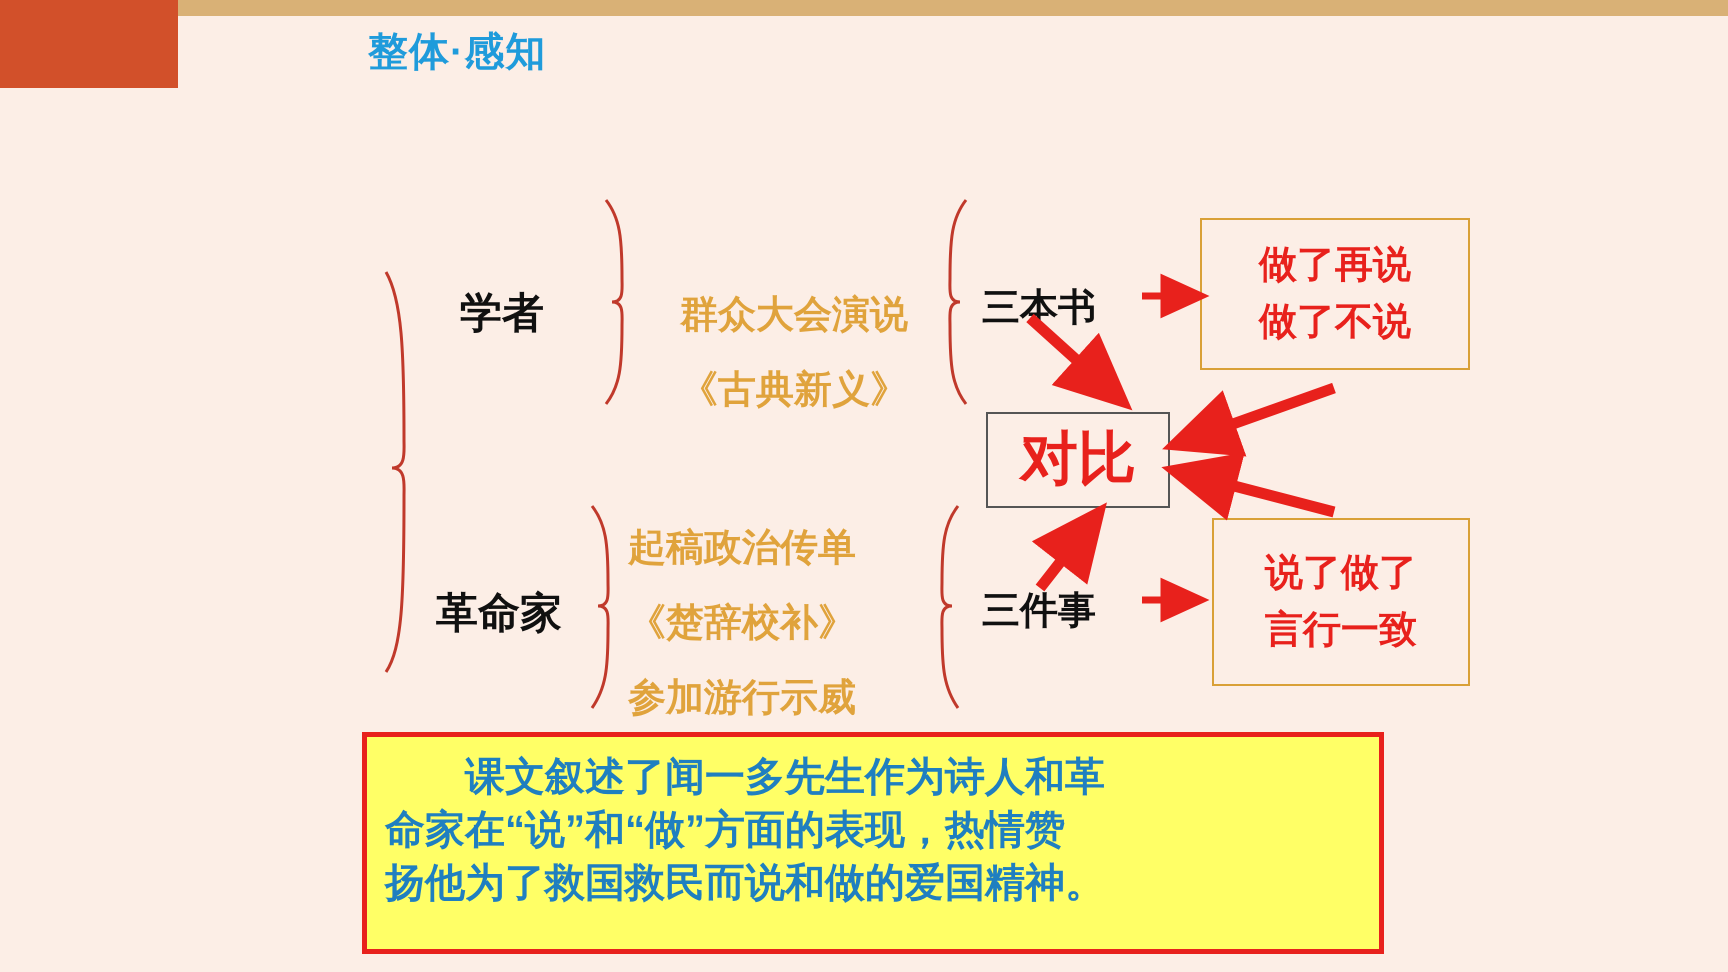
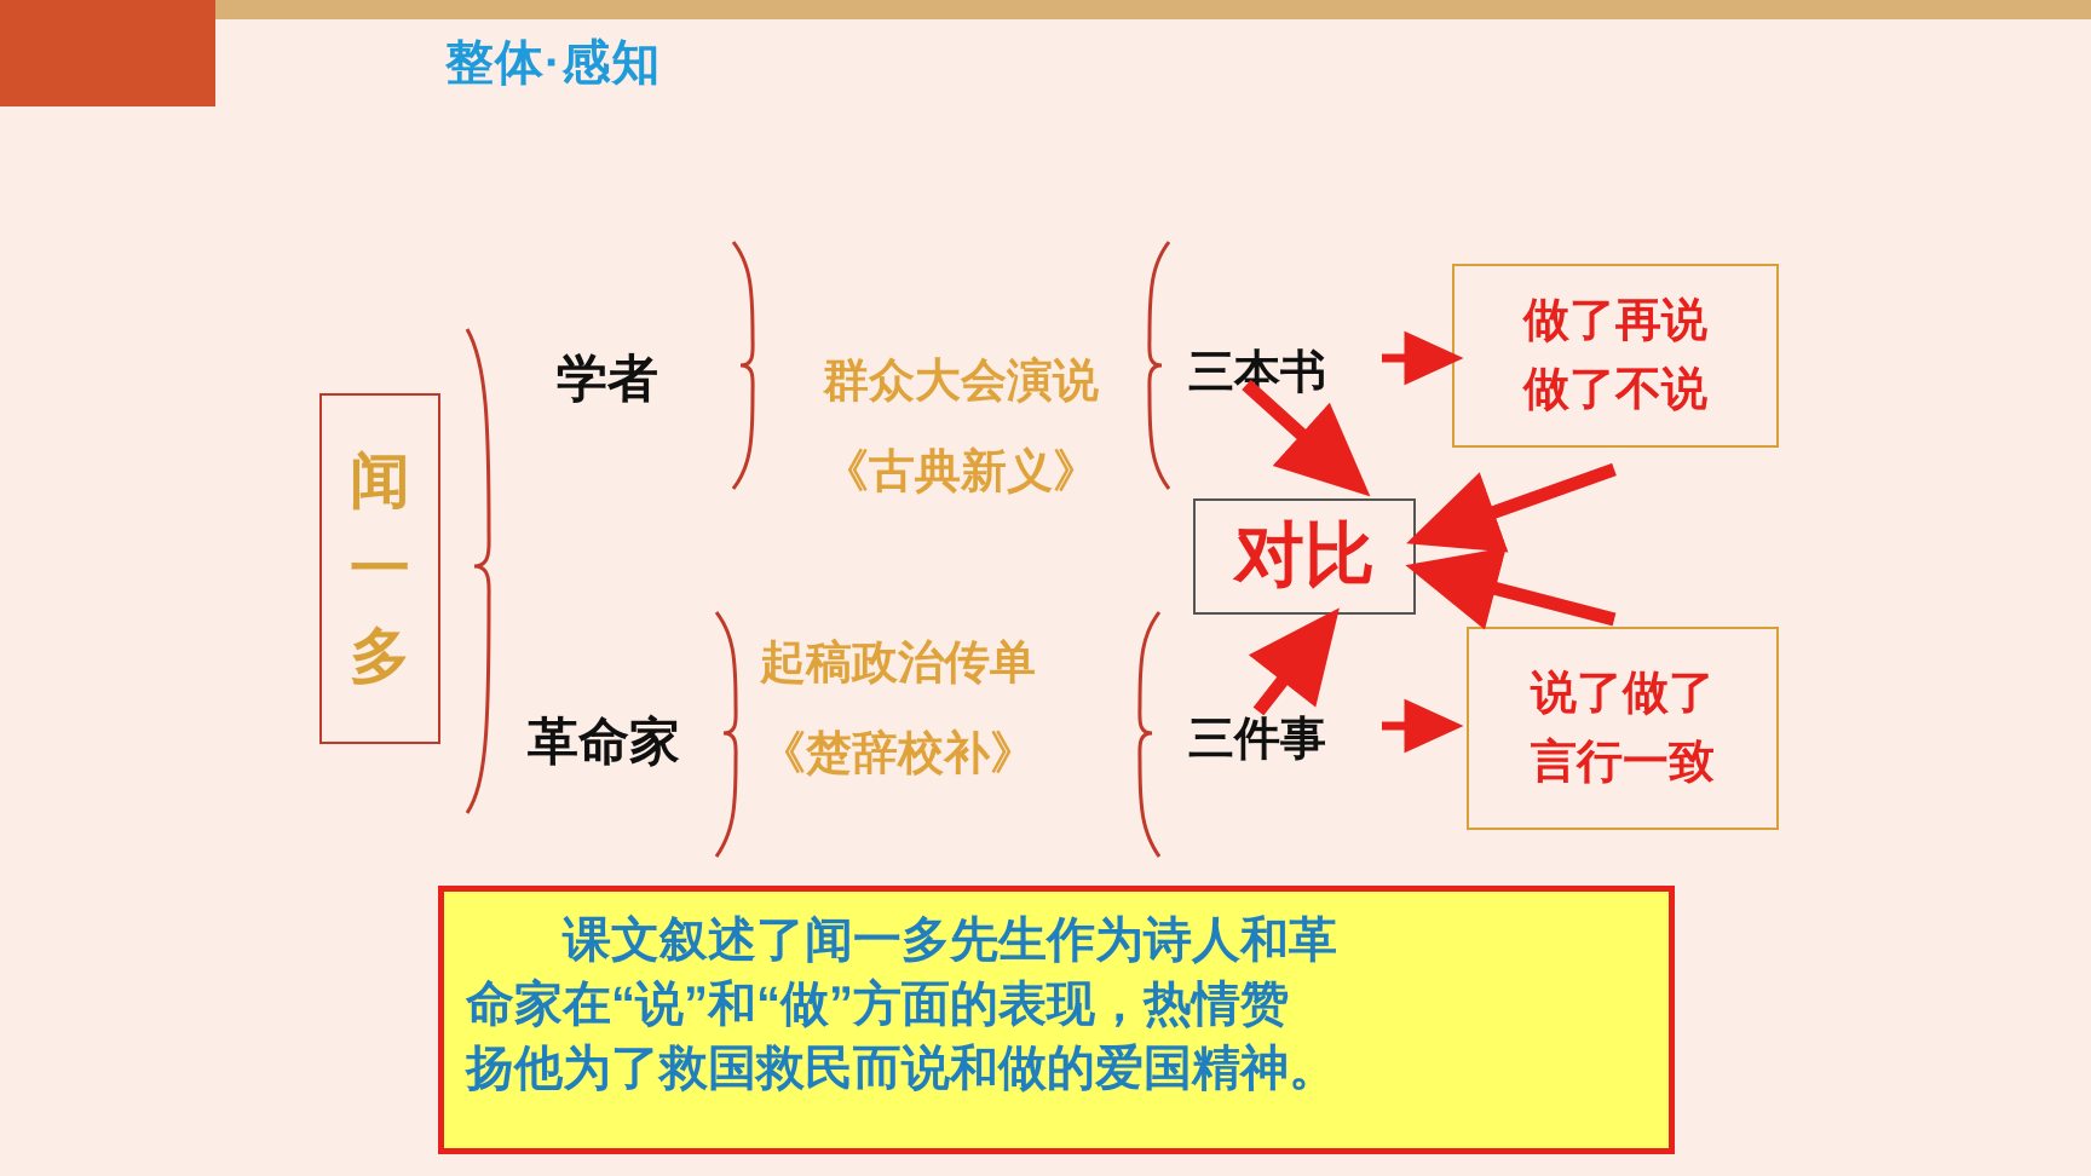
  整体·感知
+ 闻
+ 一
+ 多
  学者
  革命家
  群众大会演说
  《古典新义》
  起稿政治传单
  《楚辞校补》
- 参加游行示威
  三本书
  三件事
  做了再说
  做了不说
  说了做了
  言行一致
  对比
  课文叙述了闻一多先生作为诗人和革
  命家在“说”和“做”方面的表现，热情赞
  扬他为了救国救民而说和做的爱国精神。
